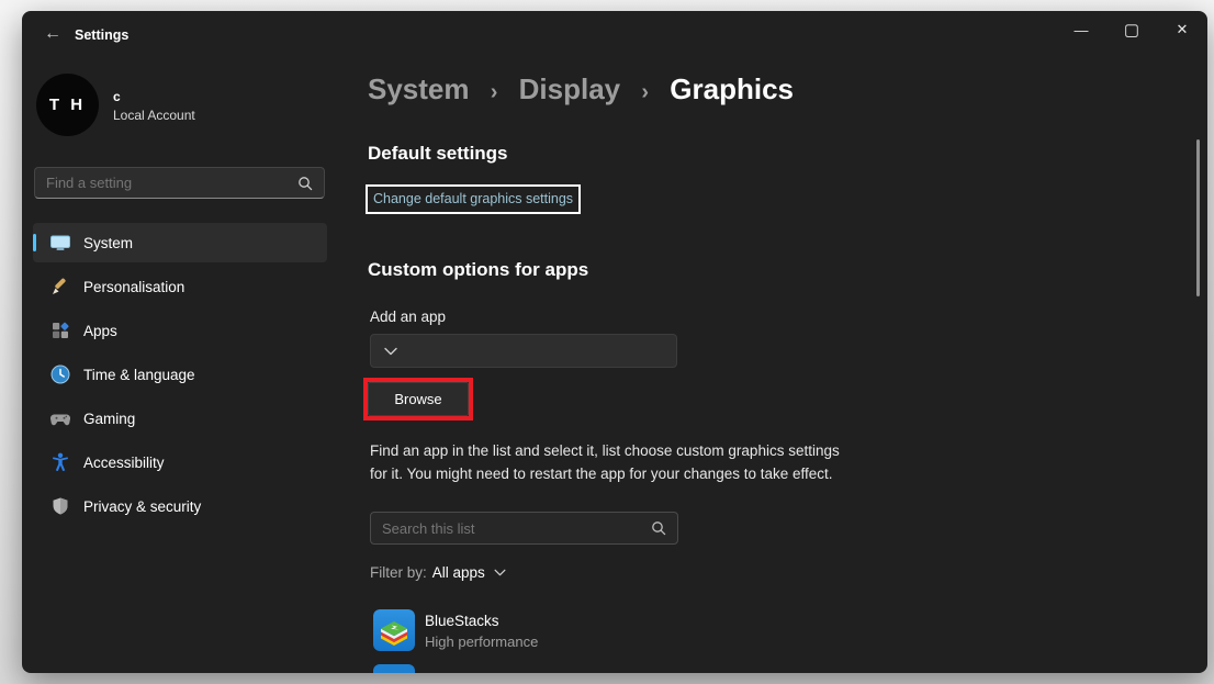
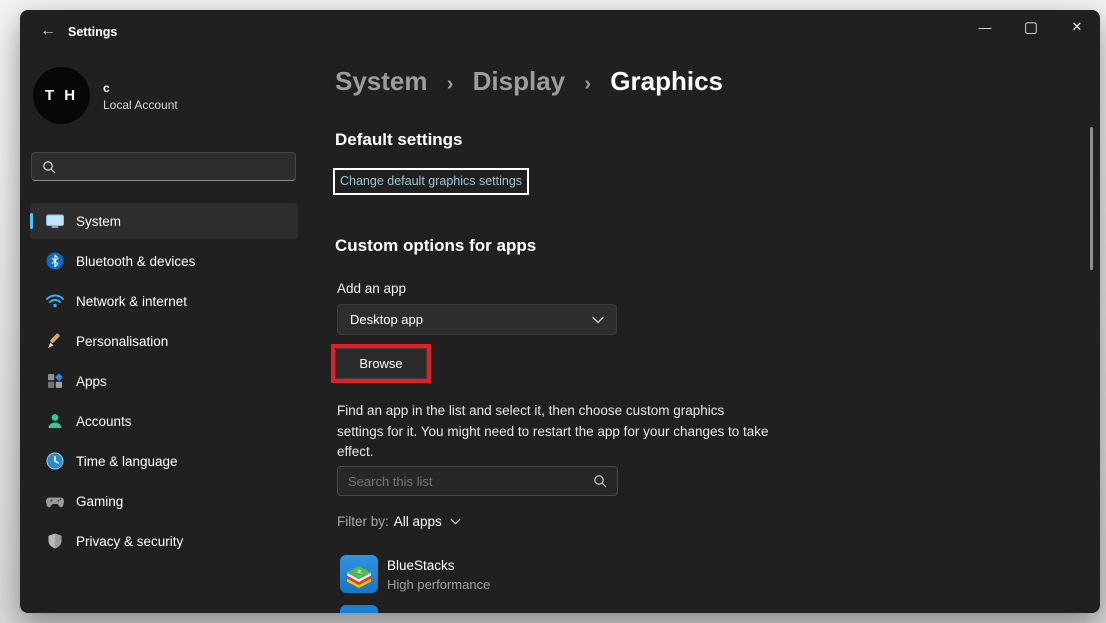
  ←
  Settings
  —
  ▢
  ✕
  T H
  c
  Local Account
- Find a setting
  System
+ Bluetooth & devices
+ Network & internet
  Personalisation
  Apps
+ Accounts
  Time & language
  Gaming
- Accessibility
  Privacy & security
  System › Display › Graphics
  Default settings
  Change default graphics settings
  Custom options for apps
  Add an app
+ Desktop app
  Browse
- Find an app in the list and select it, list choose custom graphics settings for it. You might need to restart the app for your changes to take effect.
+ Find an app in the list and select it, then choose custom graphics settings for it. You might need to restart the app for your changes to take effect.
  Search this list
  Filter by:
  All apps
  BlueStacks
  High performance
